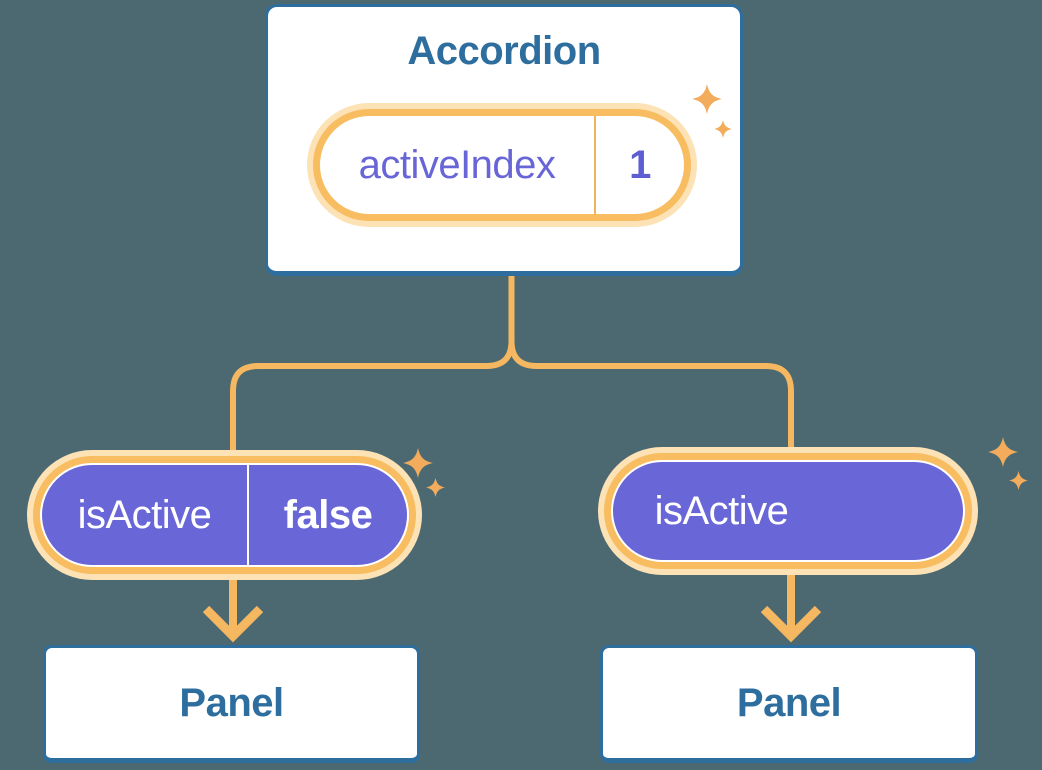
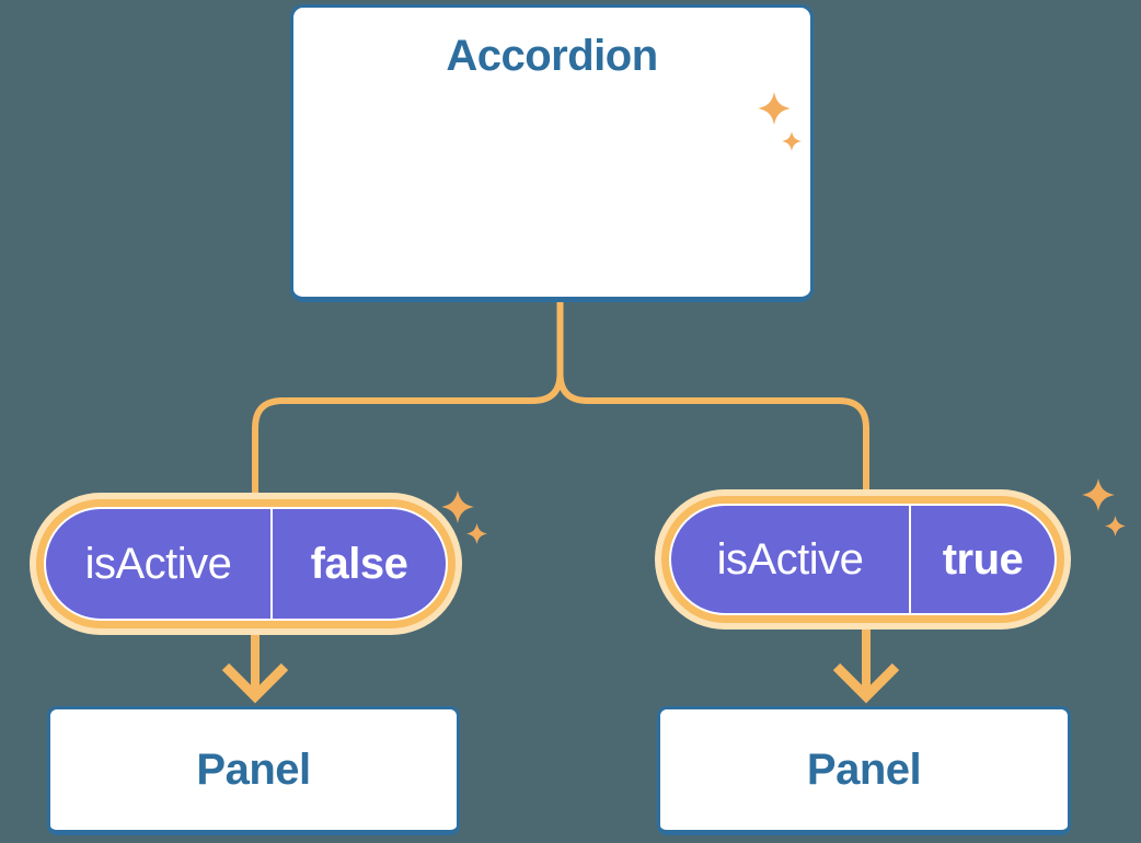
  Accordion
- activeIndex
- 1
  isActive
  false
  isActive
+ true
  Panel
  Panel
